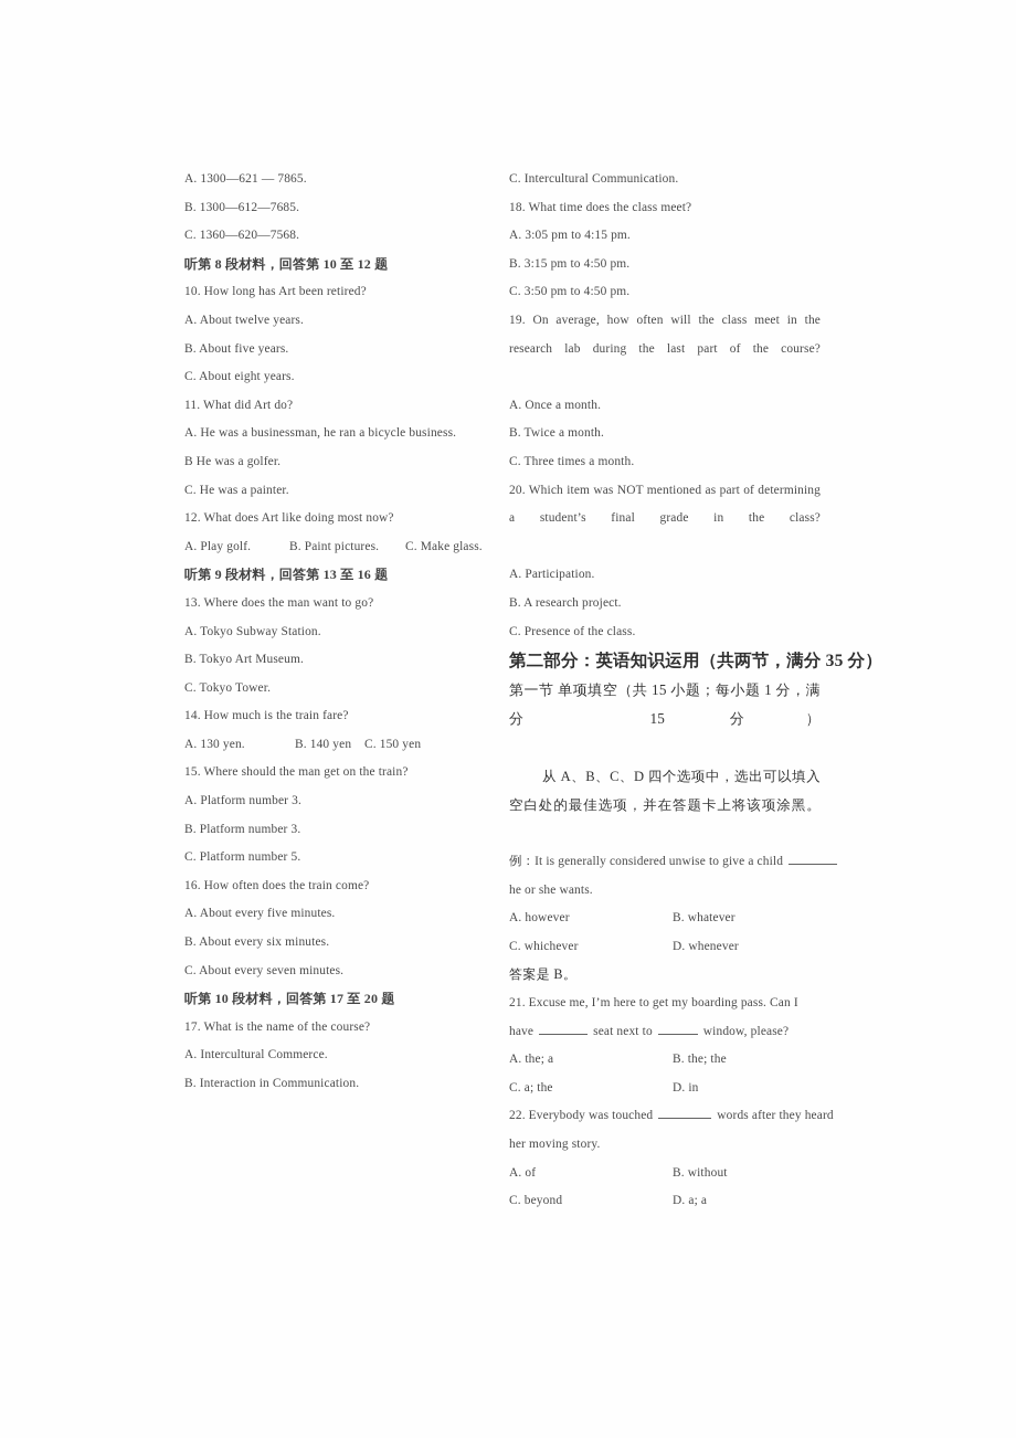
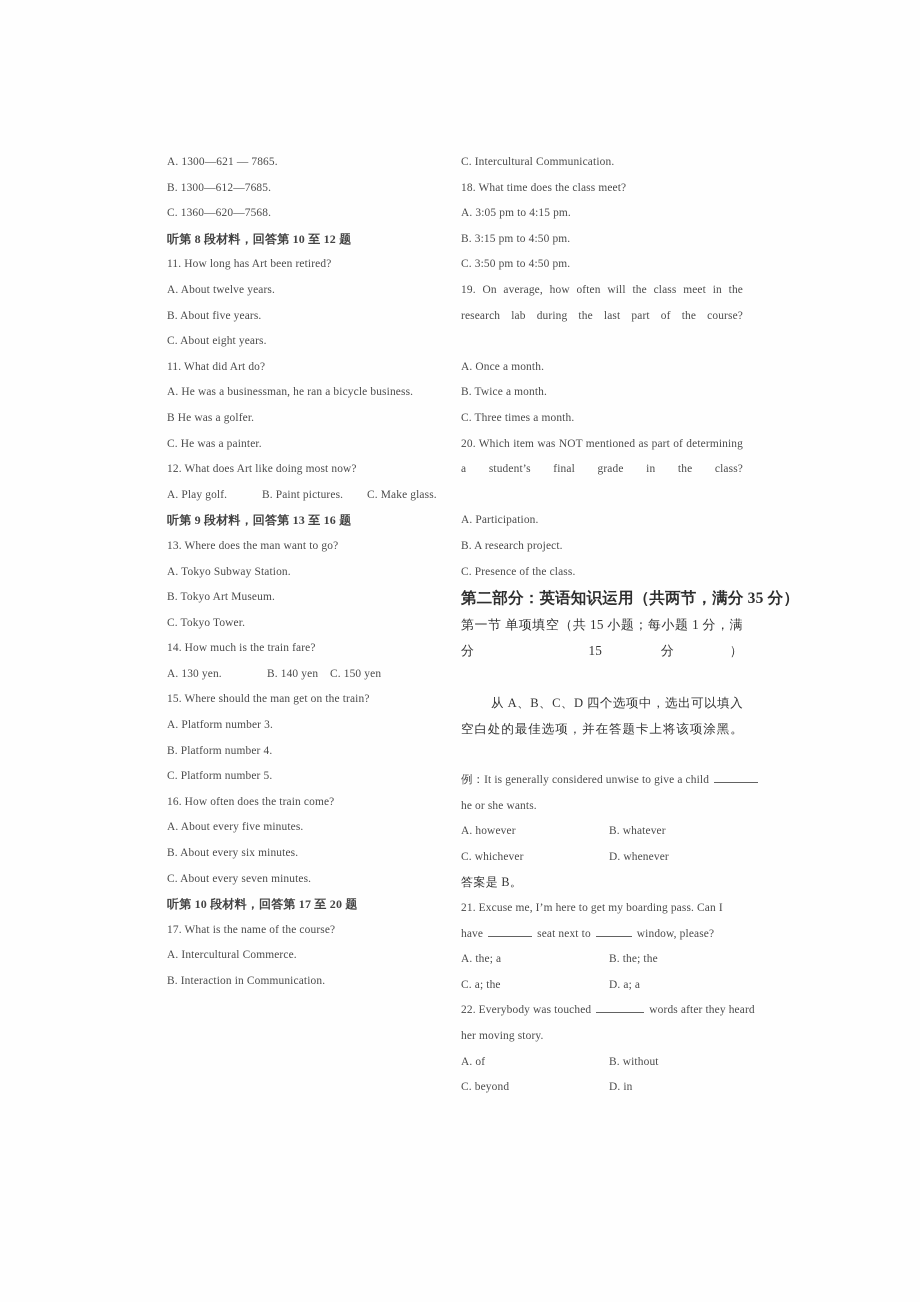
  A. 1300—621 — 7865.
  B. 1300—612—7685.
  C. 1360—620—7568.
  听第 8 段材料，回答第 10 至 12 题
- 10. How long has Art been retired?
+ 11. How long has Art been retired?
  A. About twelve years.
  B. About five years.
  C. About eight years.
  11. What did Art do?
  A. He was a businessman, he ran a bicycle business.
  B He was a golfer.
  C. He was a painter.
  12. What does Art like doing most now?
  A. Play golf.
  B. Paint pictures.
  C. Make glass.
  听第 9 段材料，回答第 13 至 16 题
  13. Where does the man want to go?
  A. Tokyo Subway Station.
  B. Tokyo Art Museum.
  C. Tokyo Tower.
  14. How much is the train fare?
  A. 130 yen.
  B. 140 yen
  C. 150 yen
  15. Where should the man get on the train?
  A. Platform number 3.
- B. Platform number 3.
+ B. Platform number 4.
  C. Platform number 5.
  16. How often does the train come?
  A. About every five minutes.
  B. About every six minutes.
  C. About every seven minutes.
  听第 10 段材料，回答第 17 至 20 题
  17. What is the name of the course?
  A. Intercultural Commerce.
  B. Interaction in Communication.
  C. Intercultural Communication.
  18. What time does the class meet?
  A. 3:05 pm to 4:15 pm.
  B. 3:15 pm to 4:50 pm.
  C. 3:50 pm to 4:50 pm.
  19. On average, how often will the class meet in the research lab during the last part of the course?
  A. Once a month.
  B. Twice a month.
  C. Three times a month.
  20. Which item was NOT mentioned as part of determining a student’s final grade in the class?
  A. Participation.
  B. A research project.
  C. Presence of the class.
  第二部分：英语知识运用（共两节，满分 35 分）
  第一节 单项填空（共 15 小题；每小题 1 分，满分 15 分）
  从 A、B、C、D 四个选项中，选出可以填入空白处的最佳选项，并在答题卡上将该项涂黑。
  例：It is generally considered unwise to give a child
  he or she wants.
  A. however
  B. whatever
  C. whichever
  D. whenever
  答案是 B。
  21. Excuse me, I’m here to get my boarding pass. Can I
  have seat next to window, please?
  A. the; a
  B. the; the
  C. a; the
- D. in
+ D. a; a
  22. Everybody was touched words after they heard
  her moving story.
  A. of
  B. without
  C. beyond
- D. a; a
+ D. in
